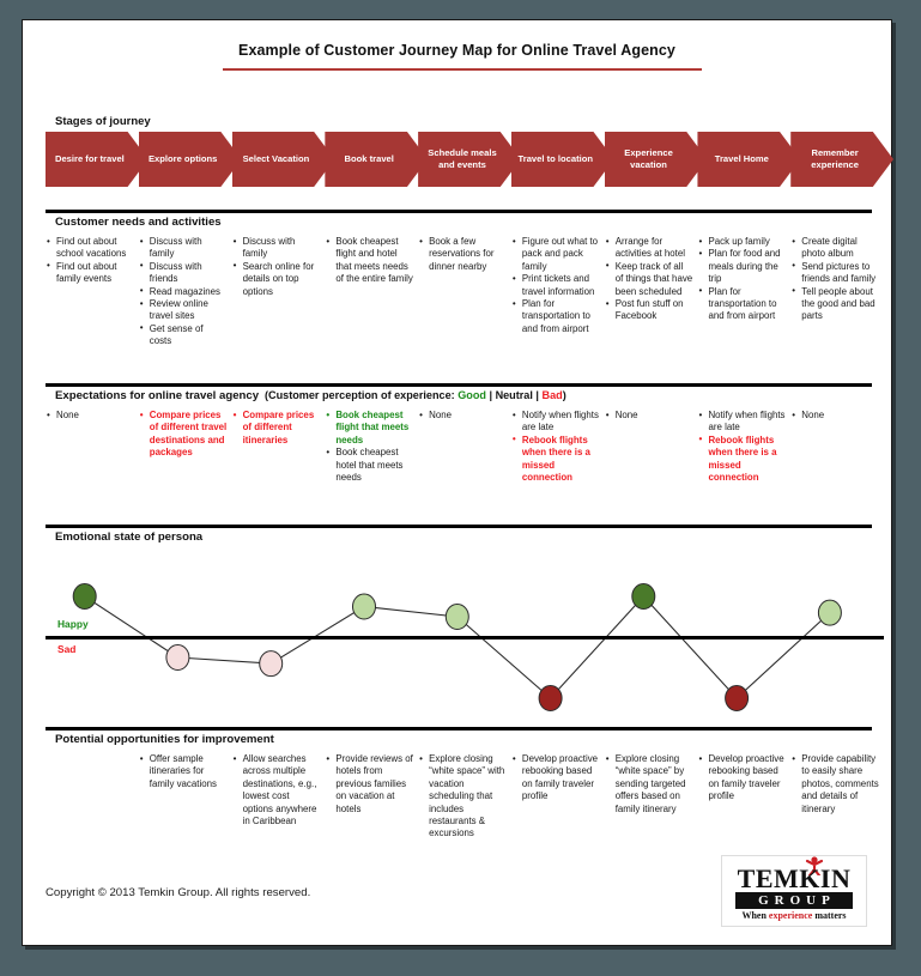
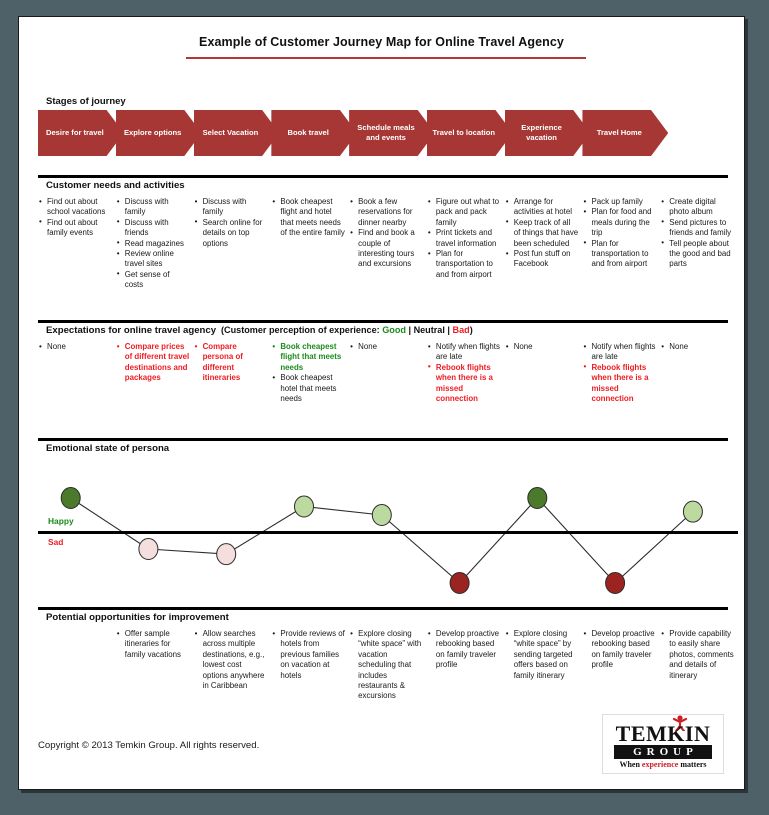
  Example of Customer Journey Map for Online Travel Agency
  Stages of journey
  Desire for travel
  Explore options
  Select Vacation
  Book travel
  Schedule meals and events
  Travel to location
  Experience vacation
  Travel Home
- Remember experience
  Customer needs and activities
  Find out about school vacations
  Find out about family events
  Discuss with family
  Discuss with friends
  Read magazines
  Review online travel sites
  Get sense of costs
  Discuss with family
  Search online for details on top options
  Book cheapest flight and hotel that meets needs of the entire family
  Book a few reservations for dinner nearby
+ Find and book a couple of interesting tours and excursions
  Figure out what to pack and pack family
  Print tickets and travel information
  Plan for transportation to and from airport
  Arrange for activities at hotel
  Keep track of all of things that have been scheduled
  Post fun stuff on Facebook
  Pack up family
  Plan for food and meals during the trip
  Plan for transportation to and from airport
  Create digital photo album
  Send pictures to friends and family
  Tell people about the good and bad parts
  Expectations for online travel agency
  (Customer perception of experience: Good | Neutral | Bad)
  None
  Compare prices of different travel destinations and packages
- Compare prices of different itineraries
+ Compare persona of different itineraries
  Book cheapest flight that meets needs
  Book cheapest hotel that meets needs
  None
  Notify when flights are late
  Rebook flights when there is a missed connection
  None
  Notify when flights are late
  Rebook flights when there is a missed connection
  None
  Emotional state of persona
  Happy
  Sad
  Potential opportunities for improvement
  Offer sample itineraries for family vacations
  Allow searches across multiple destinations, e.g., lowest cost options anywhere in Caribbean
  Provide reviews of hotels from previous families on vacation at hotels
  Explore closing “white space” with vacation scheduling that includes restaurants & excursions
  Develop proactive rebooking based on family traveler profile
  Explore closing “white space” by sending targeted offers based on family itinerary
  Develop proactive rebooking based on family traveler profile
  Provide capability to easily share photos, comments and details of itinerary
  Copyright © 2013 Temkin Group. All rights reserved.
  TEMKIN
  GROUP
  When experience matters
